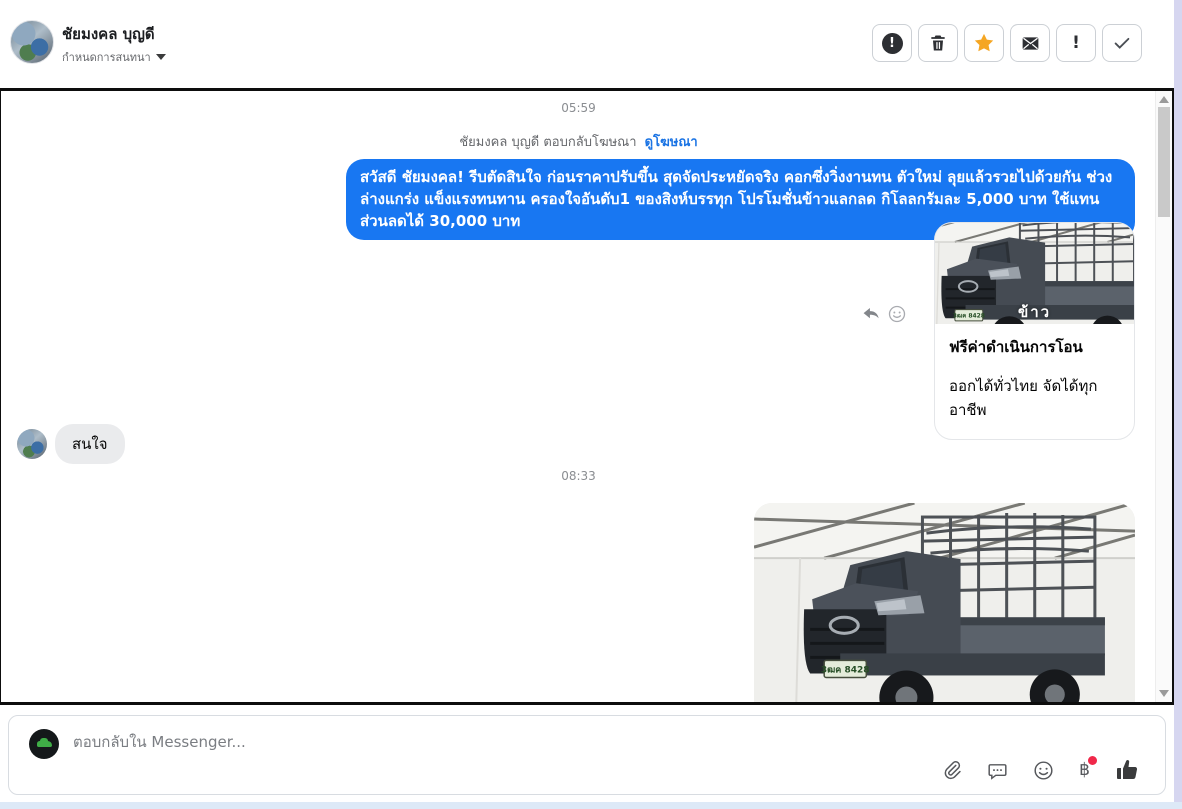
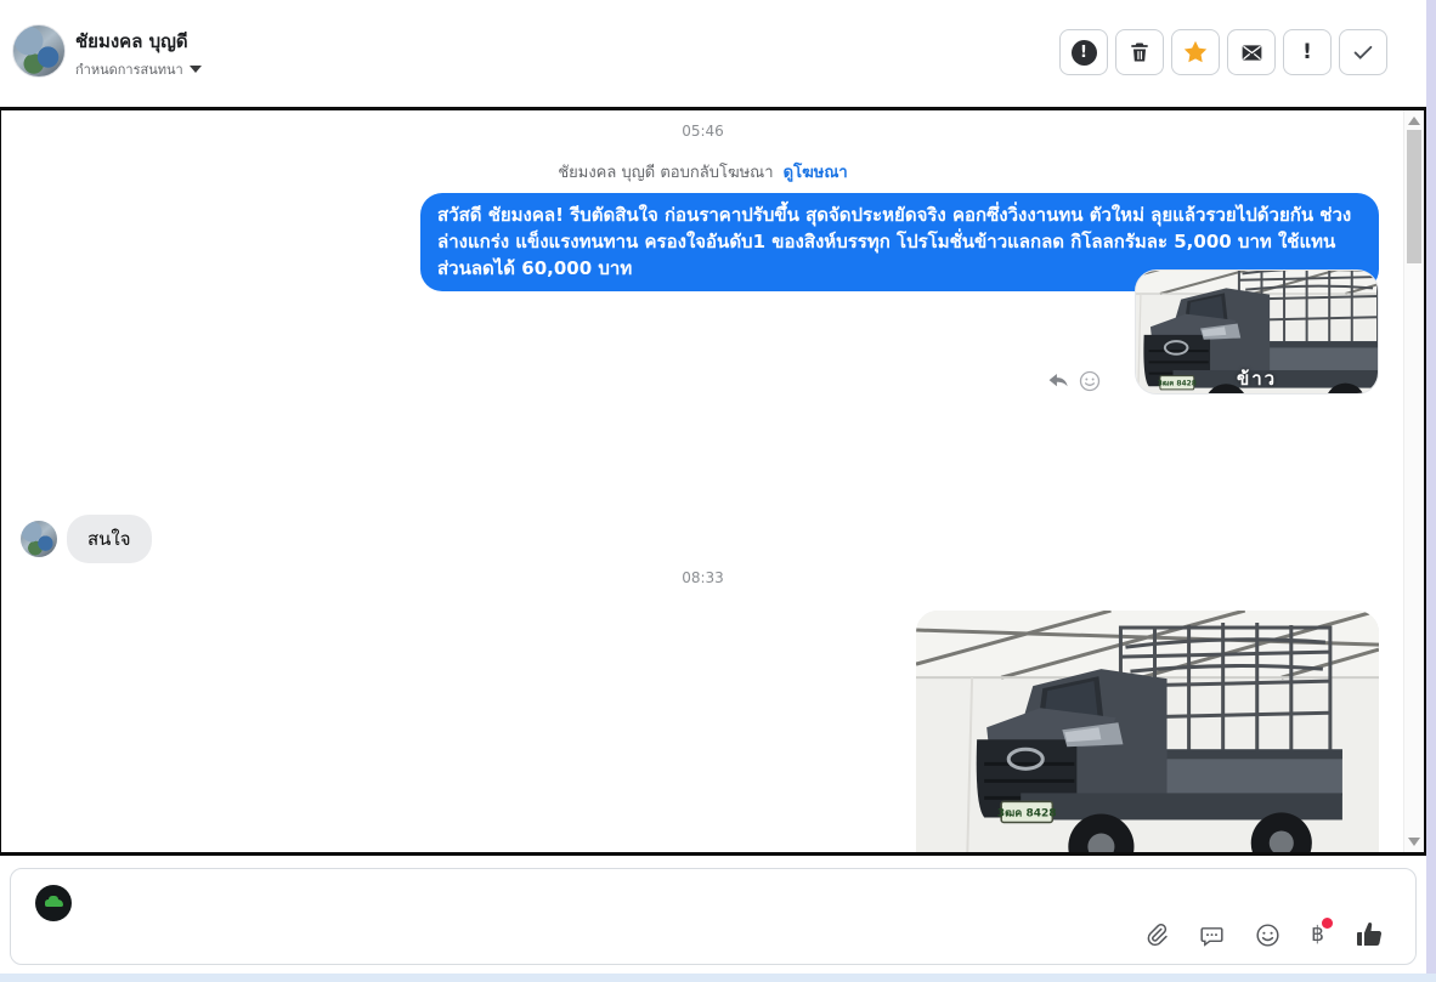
  ชัยมงคล บุญดี
  กำหนดการสนทนา
  !
  !
- 05:59
+ 05:46
  ชัยมงคล บุญดี ตอบกลับโฆษณา ดูโฆษณา
- สวัสดี ชัยมงคล! รีบตัดสินใจ ก่อนราคาปรับขึ้น สุดจัดประหยัดจริง คอกซึ่งวิ่งงานทน ตัวใหม่ ลุยแล้วรวยไปด้วยกัน ช่วงล่างแกร่ง แข็งแรงทนทาน ครองใจอันดับ1 ของสิงห์บรรทุก โปรโมชั่นข้าวแลกลด กิโลลกรัมละ 5,000 บาท ใช้แทนส่วนลดได้ 30,000 บาท
+ สวัสดี ชัยมงคล! รีบตัดสินใจ ก่อนราคาปรับขึ้น สุดจัดประหยัดจริง คอกซึ่งวิ่งงานทน ตัวใหม่ ลุยแล้วรวยไปด้วยกัน ช่วงล่างแกร่ง แข็งแรงทนทาน ครองใจอันดับ1 ของสิงห์บรรทุก โปรโมชั่นข้าวแลกลด กิโลลกรัมละ 5,000 บาท ใช้แทนส่วนลดได้ 60,000 บาท
  ข้าว
- ฟรีค่าดำเนินการโอน
- ออกได้ทั่วไทย จัดได้ทุกอาชีพ
  สนใจ
  08:33
- ตอบกลับใน Messenger...
  ฿
